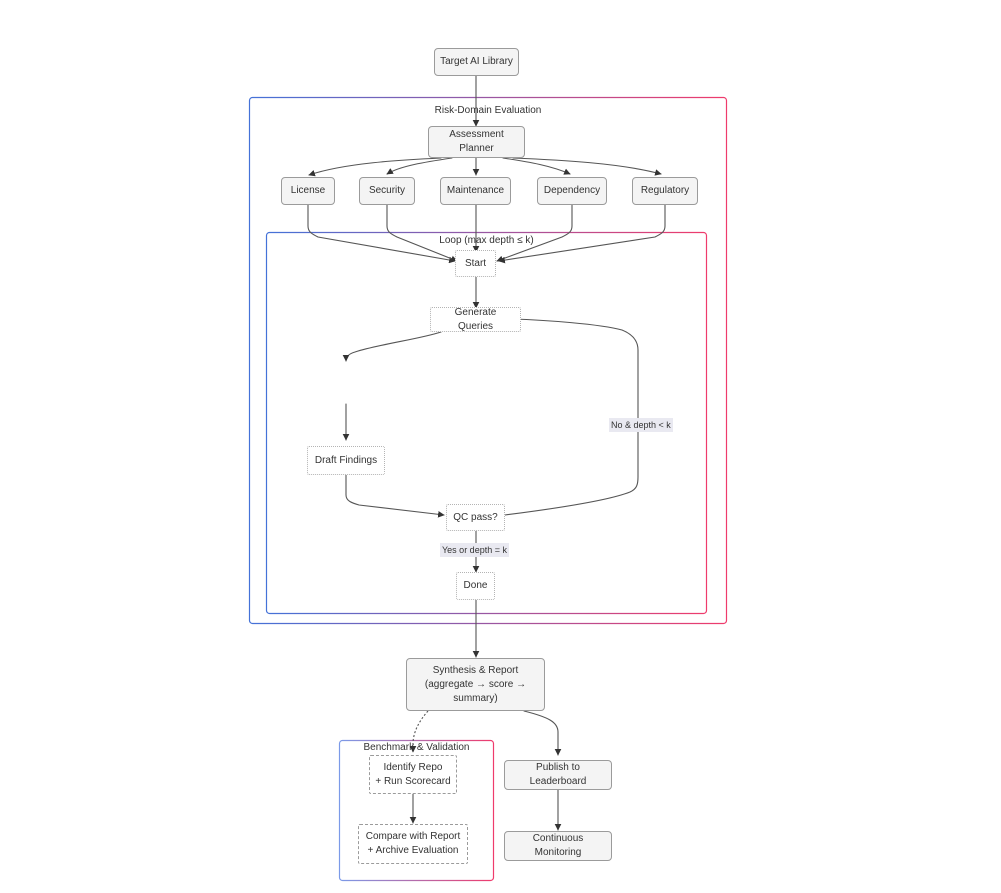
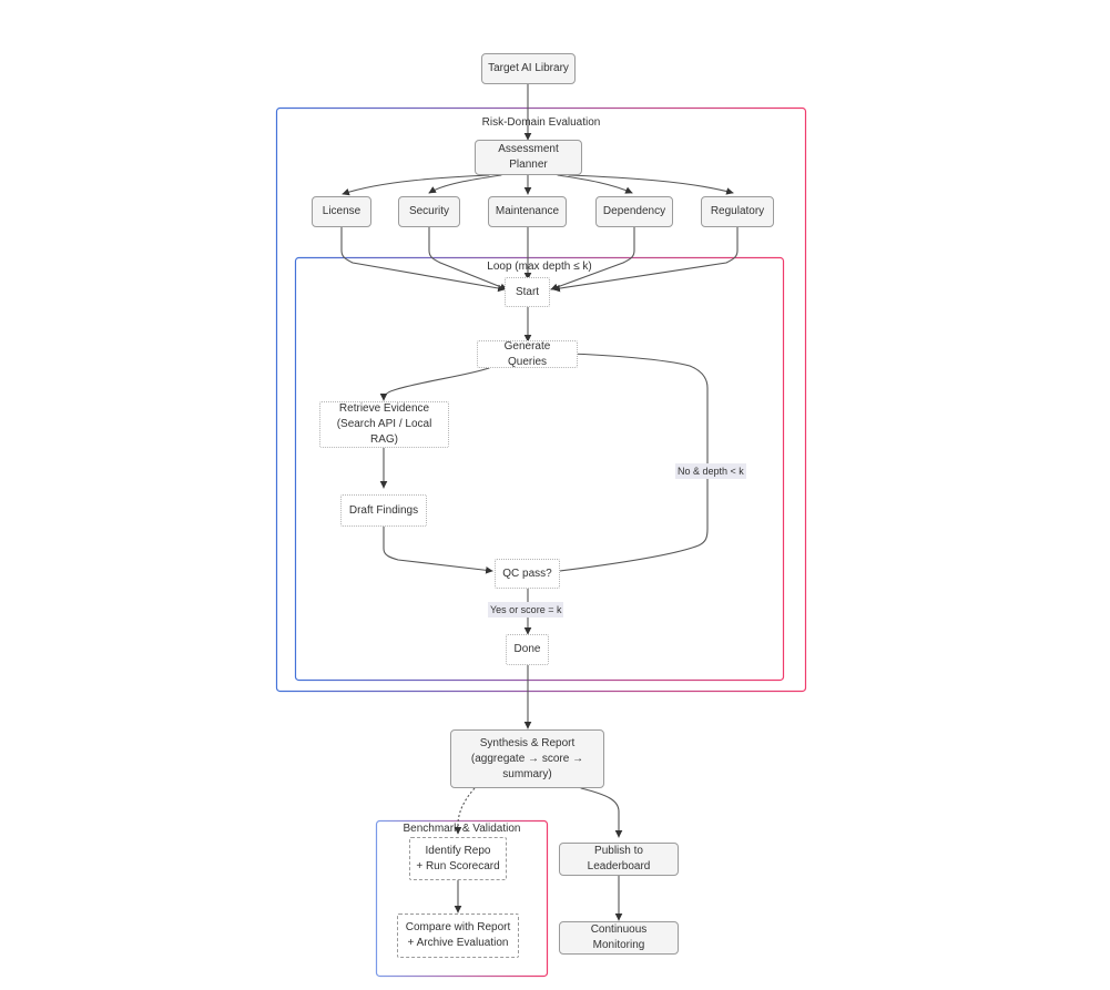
  Risk-Domain Evaluation
  Loop (max depth ≤ k)
  Benchmark & Validation
  Target AI Library
  Assessment Planner
  License
  Security
  Maintenance
  Dependency
  Regulatory
  Start
  Generate Queries
+ Retrieve Evidence
+ (Search API / Local RAG)
  Draft Findings
  QC pass?
  Done
  Synthesis & Report
  (aggregate → score →
  summary)
  Identify Repo
  + Run Scorecard
  Compare with Report
  + Archive Evaluation
  Publish to Leaderboard
  Continuous Monitoring
  No & depth < k
- Yes or depth = k
+ Yes or score = k
